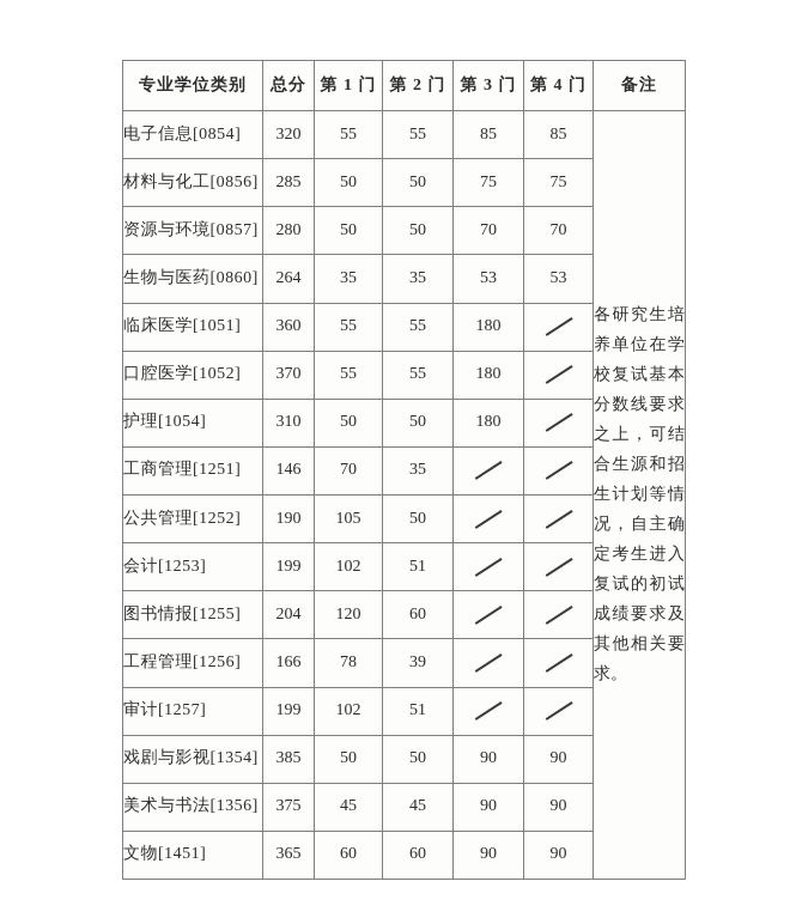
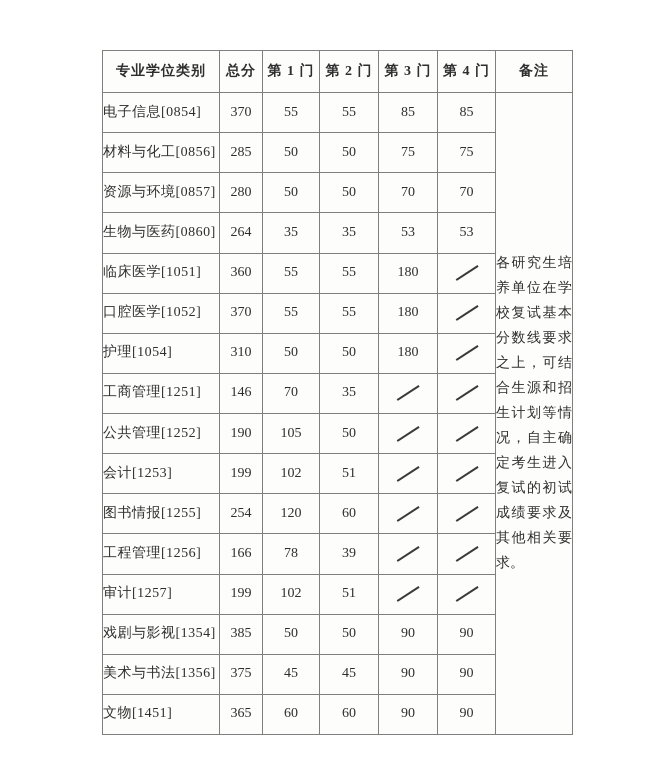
  专业学位类别	总分	第 1 门	第 2 门	第 3 门	第 4 门	备注
- 电子信息[0854]	320	55	55	85	85	各研究生培养单位在学校复试基本分数线要求之上，可结合生源和招生计划等情况，自主确定考生进入复试的初试成绩要求及其他相关要求。
+ 电子信息[0854]	370	55	55	85	85	各研究生培养单位在学校复试基本分数线要求之上，可结合生源和招生计划等情况，自主确定考生进入复试的初试成绩要求及其他相关要求。
  材料与化工[0856]	285	50	50	75	75
  资源与环境[0857]	280	50	50	70	70
  生物与医药[0860]	264	35	35	53	53
  临床医学[1051]	360	55	55	180
  口腔医学[1052]	370	55	55	180
  护理[1054]	310	50	50	180
  工商管理[1251]	146	70	35
  公共管理[1252]	190	105	50
  会计[1253]	199	102	51
- 图书情报[1255]	204	120	60
+ 图书情报[1255]	254	120	60
  工程管理[1256]	166	78	39
  审计[1257]	199	102	51
  戏剧与影视[1354]	385	50	50	90	90
  美术与书法[1356]	375	45	45	90	90
  文物[1451]	365	60	60	90	90
